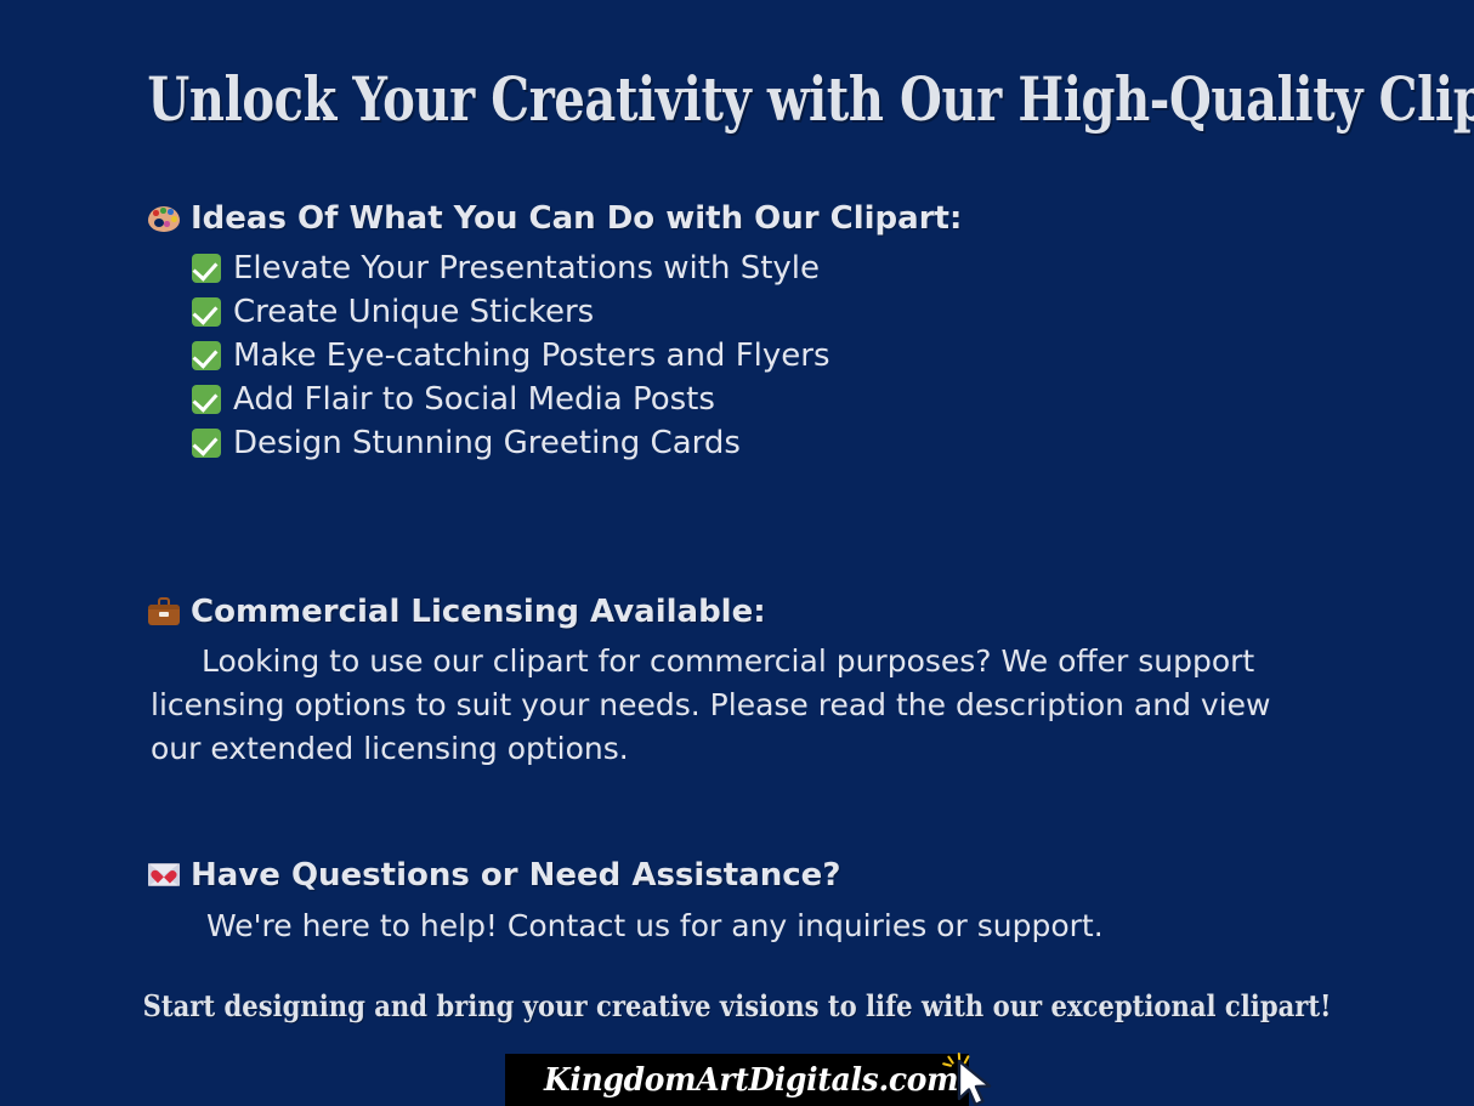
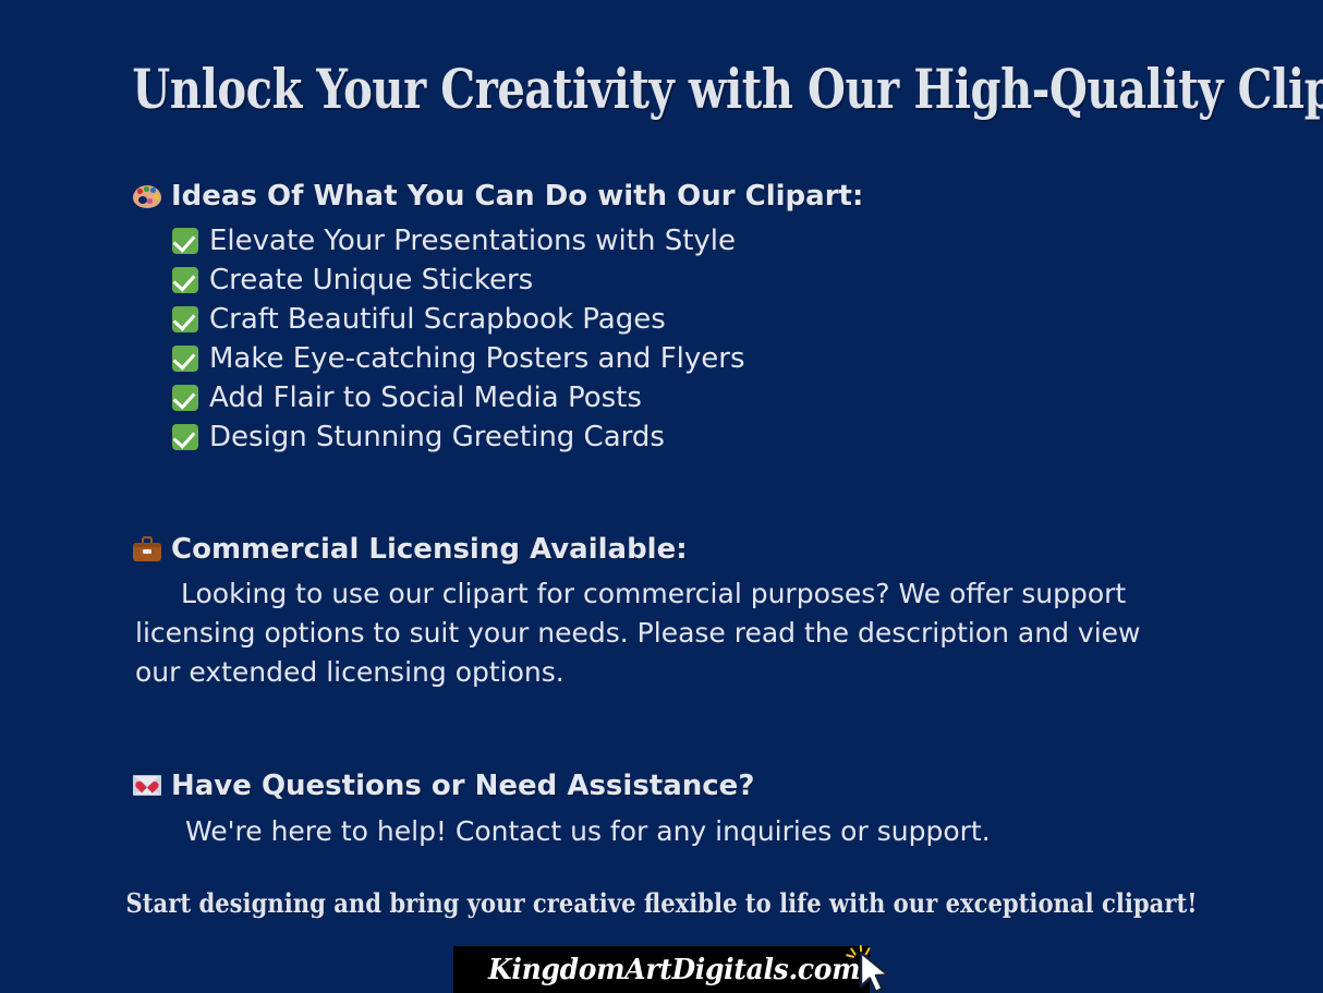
  Unlock Your Creativity with Our High-Quality Clip
  Ideas Of What You Can Do with Our Clipart:
  Elevate Your Presentations with Style
  Create Unique Stickers
+ Craft Beautiful Scrapbook Pages
  Make Eye-catching Posters and Flyers
  Add Flair to Social Media Posts
  Design Stunning Greeting Cards
  Commercial Licensing Available:
  Looking to use our clipart for commercial purposes? We offer support licensing options to suit your needs. Please read the description and view our extended licensing options.
  Have Questions or Need Assistance?
  We're here to help! Contact us for any inquiries or support.
- Start designing and bring your creative visions to life with our exceptional clipart!
+ Start designing and bring your creative flexible to life with our exceptional clipart!
  KingdomArtDigitals.com
